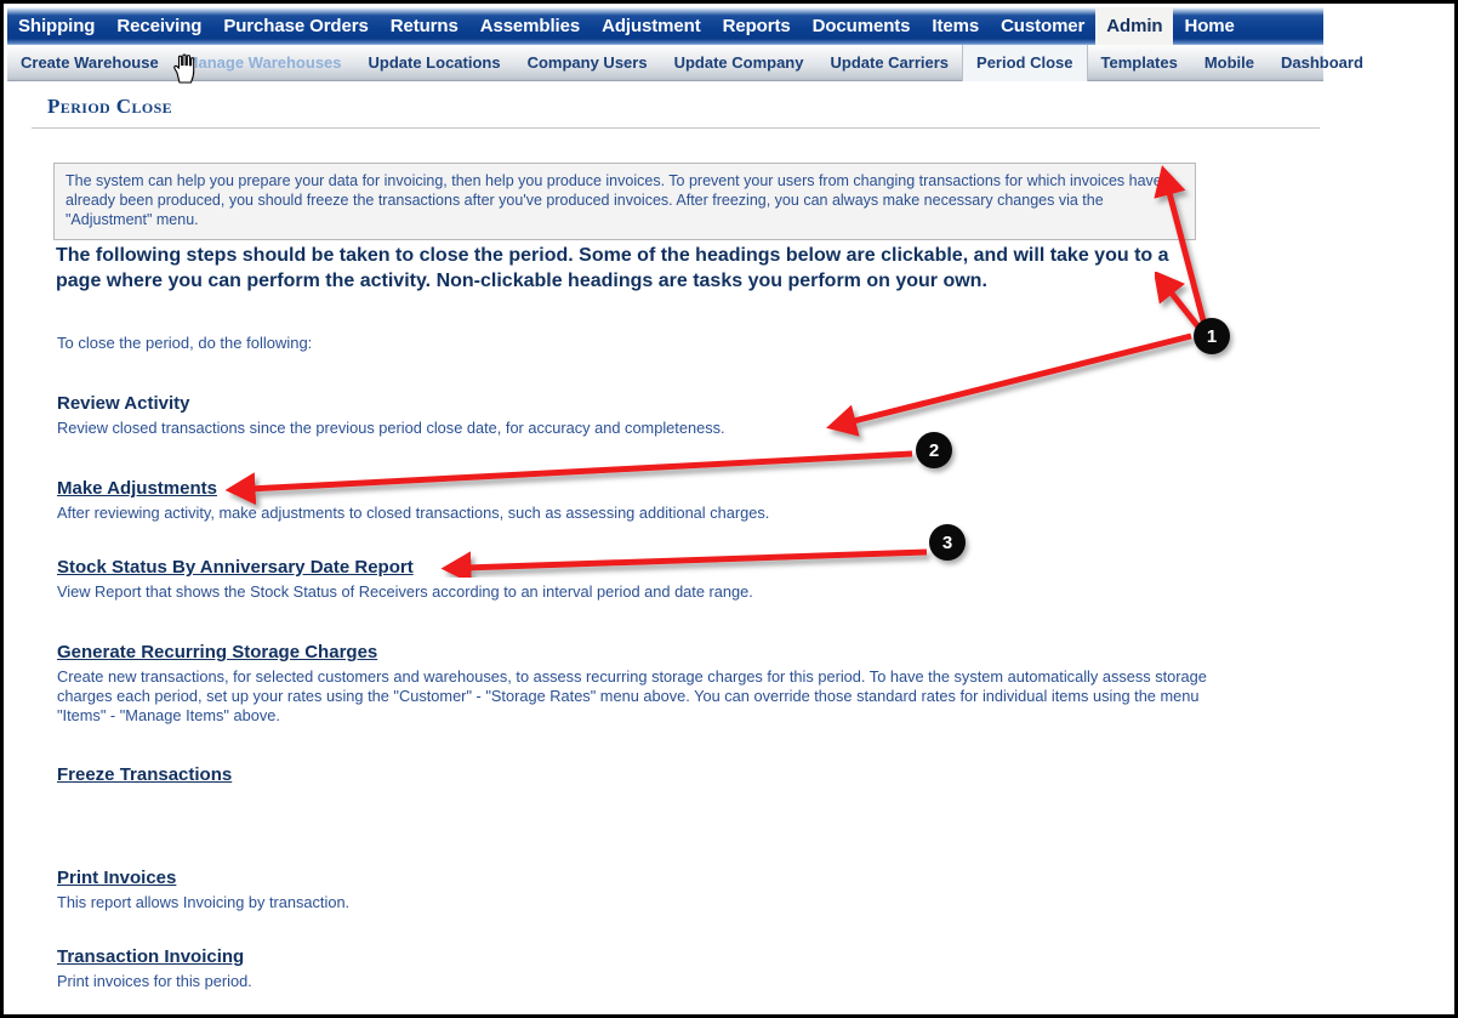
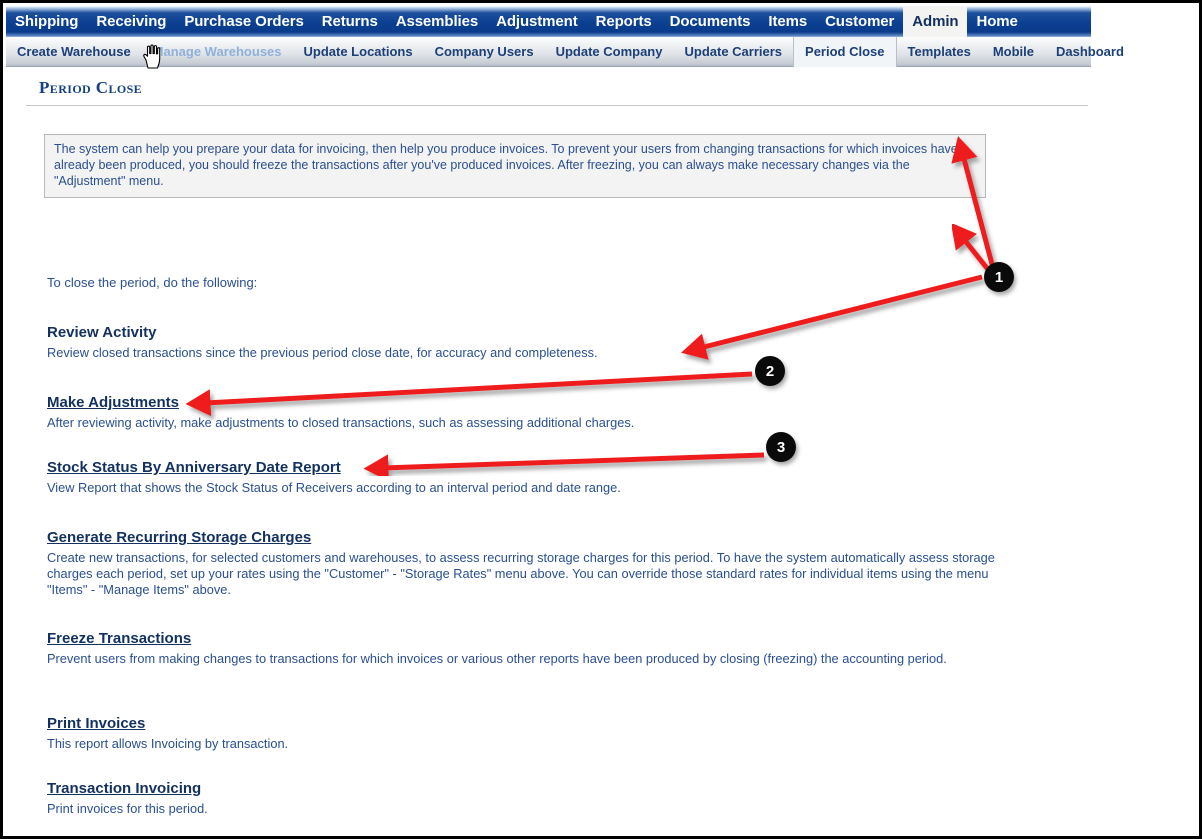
  Shipping
  Receiving
  Purchase Orders
  Returns
  Assemblies
  Adjustment
  Reports
  Documents
  Items
  Customer
  Admin
  Home
  Create Warehouse
  anage Warehouses
  Update Locations
  Company Users
  Update Company
  Update Carriers
  Period Close
  Templates
  Mobile
  Dashboard
  Period Close
  The system can help you prepare your data for invoicing, then help you produce invoices. To prevent your users from changing transactions for which invoices have already been produced, you should freeze the transactions after you've produced invoices. After freezing, you can always make necessary changes via the "Adjustment" menu.
- The following steps should be taken to close the period. Some of the headings below are clickable, and will take you to a page where you can perform the activity. Non-clickable headings are tasks you perform on your own.
  To close the period, do the following:
  Review Activity
  Review closed transactions since the previous period close date, for accuracy and completeness.
  Make Adjustments
  After reviewing activity, make adjustments to closed transactions, such as assessing additional charges.
  Stock Status By Anniversary Date Report
  View Report that shows the Stock Status of Receivers according to an interval period and date range.
  Generate Recurring Storage Charges
  Create new transactions, for selected customers and warehouses, to assess recurring storage charges for this period. To have the system automatically assess storage charges each period, set up your rates using the "Customer" - "Storage Rates" menu above. You can override those standard rates for individual items using the menu "Items" - "Manage Items" above.
  Freeze Transactions
+ Prevent users from making changes to transactions for which invoices or various other reports have been produced by closing (freezing) the accounting period.
  Print Invoices
  This report allows Invoicing by transaction.
  Transaction Invoicing
  Print invoices for this period.
  1
  2
  3
